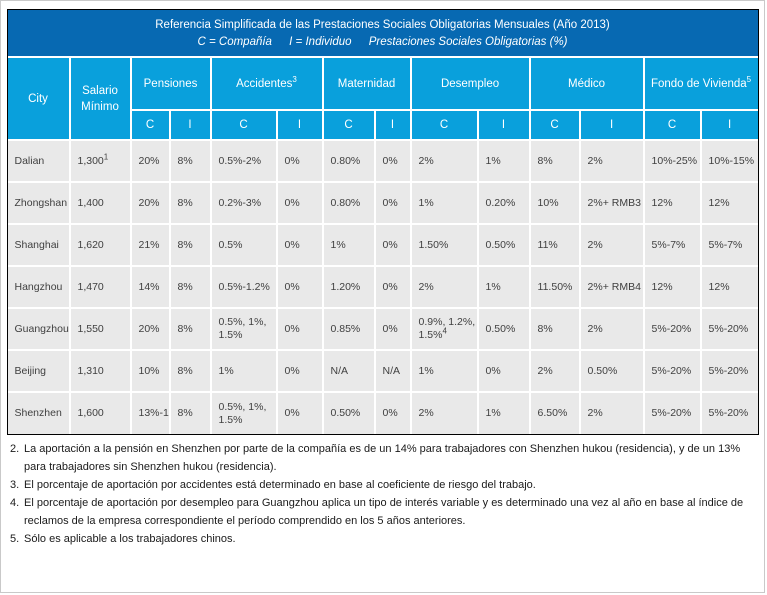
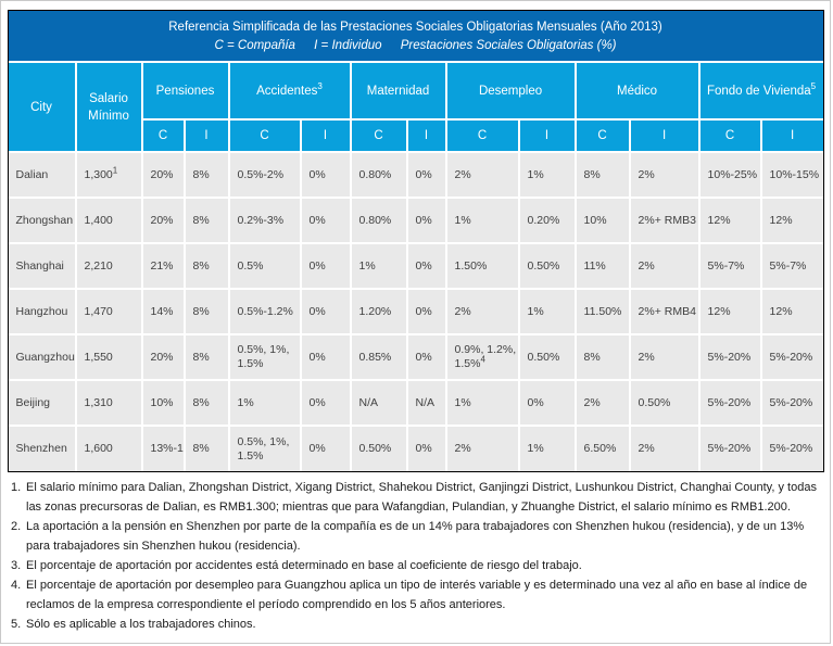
  Referencia Simplificada de las Prestaciones Sociales Obligatorias Mensuales (Año 2013)
  C = Compañía I = Individuo Prestaciones Sociales Obligatorias (%)
  City	Salario Mínimo	Pensiones	Accidentes3	Maternidad	Desempleo	Médico	Fondo de Vivienda5
  C	I	C	I	C	I	C	I	C	I	C	I
  Dalian	1,3001	20%	8%	0.5%-2%	0%	0.80%	0%	2%	1%	8%	2%	10%-25%	10%-15%
  Zhongshan	1,400	20%	8%	0.2%-3%	0%	0.80%	0%	1%	0.20%	10%	2%+ RMB3	12%	12%
- Shanghai	1,620	21%	8%	0.5%	0%	1%	0%	1.50%	0.50%	11%	2%	5%-7%	5%-7%
+ Shanghai	2,210	21%	8%	0.5%	0%	1%	0%	1.50%	0.50%	11%	2%	5%-7%	5%-7%
  Hangzhou	1,470	14%	8%	0.5%-1.2%	0%	1.20%	0%	2%	1%	11.50%	2%+ RMB4	12%	12%
  Guangzhou	1,550	20%	8%	0.5%, 1%, 1.5%	0%	0.85%	0%	0.9%, 1.2%, 1.5%4	0.50%	8%	2%	5%-20%	5%-20%
  Beijing	1,310	10%	8%	1%	0%	N/A	N/A	1%	0%	2%	0.50%	5%-20%	5%-20%
  Shenzhen	1,600	13%-1	8%	0.5%, 1%, 1.5%	0%	0.50%	0%	2%	1%	6.50%	2%	5%-20%	5%-20%
+ 1.
+ El salario mínimo para Dalian, Zhongshan District, Xigang District, Shahekou District, Ganjingzi District, Lushunkou District, Changhai County, y todas las zonas precursoras de Dalian, es RMB1.300; mientras que para Wafangdian, Pulandian, y Zhuanghe District, el salario mínimo es RMB1.200.
  2.
  La aportación a la pensión en Shenzhen por parte de la compañía es de un 14% para trabajadores con Shenzhen hukou (residencia), y de un 13% para trabajadores sin Shenzhen hukou (residencia).
  3.
  El porcentaje de aportación por accidentes está determinado en base al coeficiente de riesgo del trabajo.
  4.
  El porcentaje de aportación por desempleo para Guangzhou aplica un tipo de interés variable y es determinado una vez al año en base al índice de reclamos de la empresa correspondiente el período comprendido en los 5 años anteriores.
  5.
  Sólo es aplicable a los trabajadores chinos.
